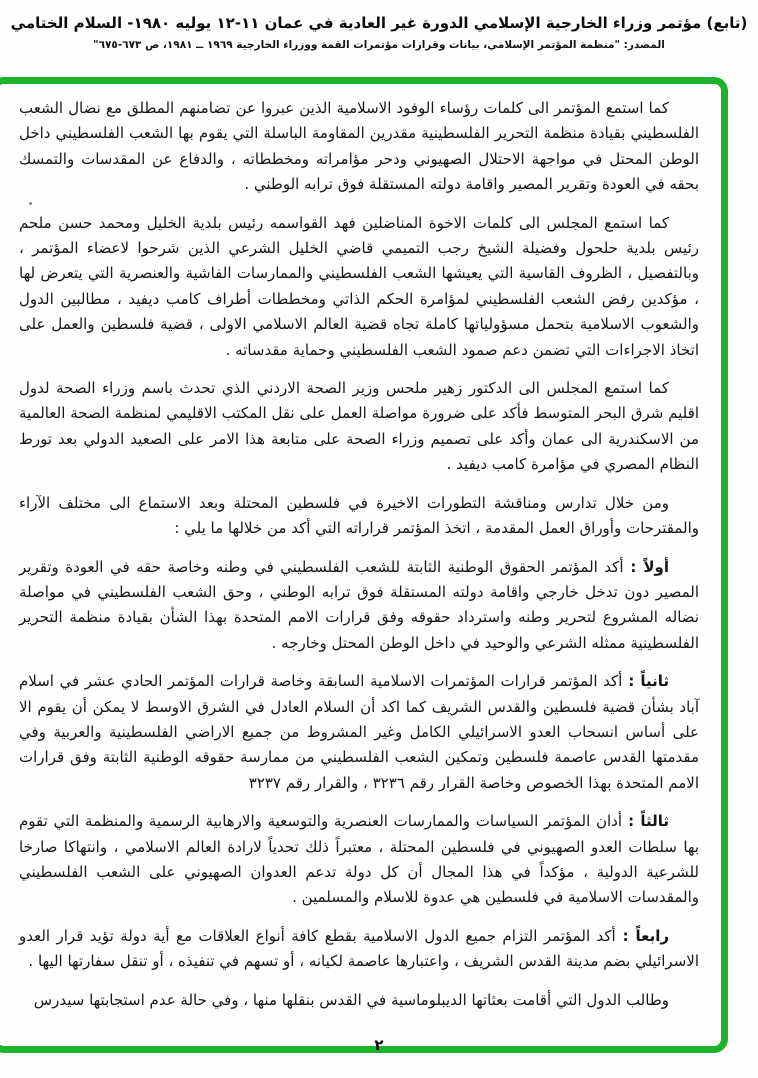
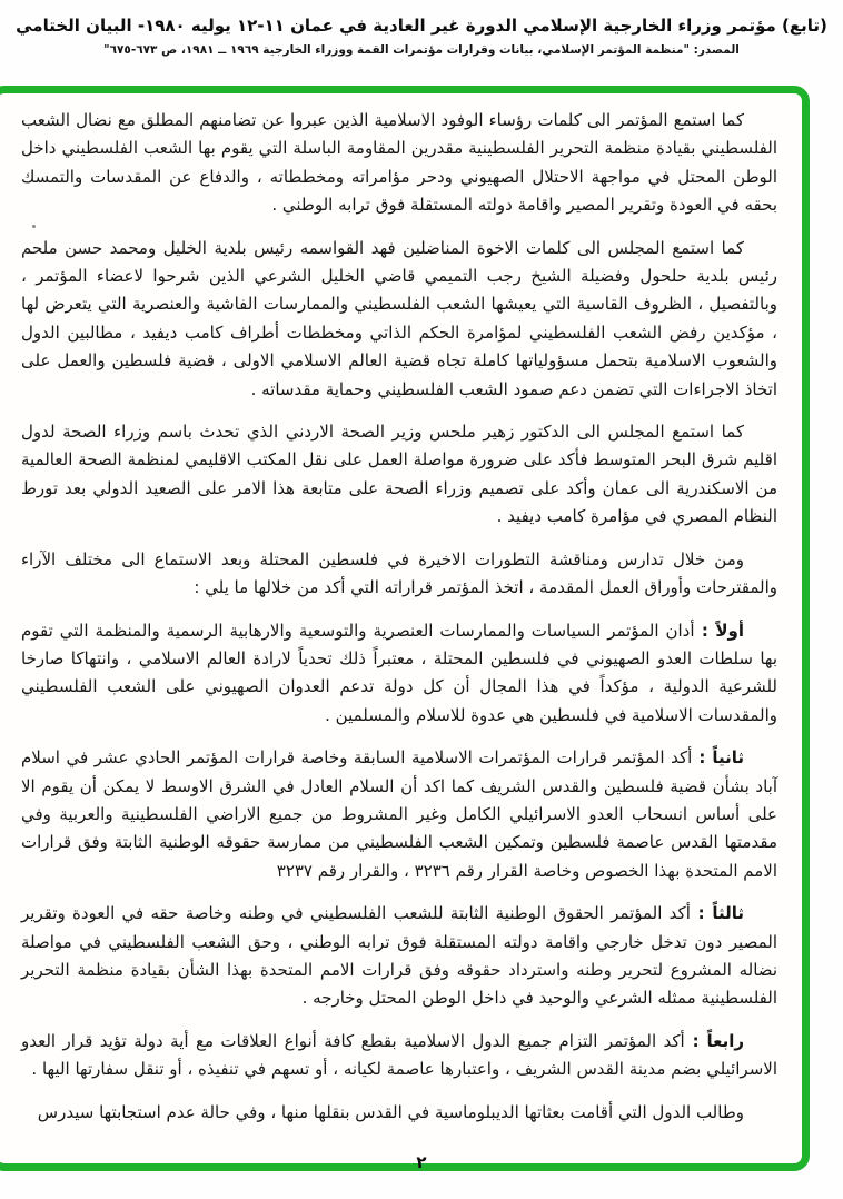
- (تابع) مؤتمر وزراء الخارجية الإسلامي الدورة غير العادية في عمان ١١-١٢ يوليه ١٩٨٠- السلام الختامي
+ (تابع) مؤتمر وزراء الخارجية الإسلامي الدورة غير العادية في عمان ١١-١٢ يوليه ١٩٨٠- البيان الختامي
  المصدر: "منظمة المؤتمر الإسلامي، بيانات وقرارات مؤتمرات القمة ووزراء الخارجية ١٩٦٩ ــ ١٩٨١، ص ٦٧٣-٦٧٥"
  كما استمع المؤتمر الى كلمات رؤساء الوفود الاسلامية الذين عبروا عن تضامنهم المطلق مع نضال الشعب الفلسطيني بقيادة منظمة التحرير الفلسطينية مقدرين المقاومة الباسلة التي يقوم بها الشعب الفلسطيني داخل الوطن المحتل في مواجهة الاحتلال الصهيوني ودحر مؤامراته ومخططاته ، والدفاع عن المقدسات والتمسك بحقه في العودة وتقرير المصير واقامة دولته المستقلة فوق ترابه الوطني .
  كما استمع المجلس الى كلمات الاخوة المناضلين فهد القواسمه رئيس بلدية الخليل ومحمد حسن ملحم رئيس بلدية حلحول وفضيلة الشيخ رجب التميمي قاضي الخليل الشرعي الذين شرحوا لاعضاء المؤتمر ، وبالتفصيل ، الظروف القاسية التي يعيشها الشعب الفلسطيني والممارسات الفاشية والعنصرية التي يتعرض لها ، مؤكدين رفض الشعب الفلسطيني لمؤامرة الحكم الذاتي ومخططات أطراف كامب ديفيد ، مطالبين الدول والشعوب الاسلامية بتحمل مسؤولياتها كاملة تجاه قضية العالم الاسلامي الاولى ، قضية فلسطين والعمل على اتخاذ الاجراءات التي تضمن دعم صمود الشعب الفلسطيني وحماية مقدساته .
  كما استمع المجلس الى الدكتور زهير ملحس وزير الصحة الاردني الذي تحدث باسم وزراء الصحة لدول اقليم شرق البحر المتوسط فأكد على ضرورة مواصلة العمل على نقل المكتب الاقليمي لمنظمة الصحة العالمية من الاسكندرية الى عمان وأكد على تصميم وزراء الصحة على متابعة هذا الامر على الصعيد الدولي بعد تورط النظام المصري في مؤامرة كامب ديفيد .
  ومن خلال تدارس ومناقشة التطورات الاخيرة في فلسطين المحتلة وبعد الاستماع الى مختلف الآراء والمقترحات وأوراق العمل المقدمة ، اتخذ المؤتمر قراراته التي أكد من خلالها ما يلي :
- أولاً : أكد المؤتمر الحقوق الوطنية الثابتة للشعب الفلسطيني في وطنه وخاصة حقه في العودة وتقرير المصير دون تدخل خارجي واقامة دولته المستقلة فوق ترابه الوطني ، وحق الشعب الفلسطيني في مواصلة نضاله المشروع لتحرير وطنه واسترداد حقوقه وفق قرارات الامم المتحدة بهذا الشأن بقيادة منظمة التحرير الفلسطينية ممثله الشرعي والوحيد في داخل الوطن المحتل وخارجه .
+ أولاً : أدان المؤتمر السياسات والممارسات العنصرية والتوسعية والارهابية الرسمية والمنظمة التي تقوم بها سلطات العدو الصهيوني في فلسطين المحتلة ، معتبراً ذلك تحدياً لارادة العالم الاسلامي ، وانتهاكا صارخا للشرعية الدولية ، مؤكداً في هذا المجال أن كل دولة تدعم العدوان الصهيوني على الشعب الفلسطيني والمقدسات الاسلامية في فلسطين هي عدوة للاسلام والمسلمين .
  ثانياً : أكد المؤتمر قرارات المؤتمرات الاسلامية السابقة وخاصة قرارات المؤتمر الحادي عشر في اسلام آباد بشأن قضية فلسطين والقدس الشريف كما اكد أن السلام العادل في الشرق الاوسط لا يمكن أن يقوم الا على أساس انسحاب العدو الاسرائيلي الكامل وغير المشروط من جميع الاراضي الفلسطينية والعربية وفي مقدمتها القدس عاصمة فلسطين وتمكين الشعب الفلسطيني من ممارسة حقوقه الوطنية الثابتة وفق قرارات الامم المتحدة بهذا الخصوص وخاصة القرار رقم ٣٢٣٦ ، والقرار رقم ٣٢٣٧
- ثالثاً : أدان المؤتمر السياسات والممارسات العنصرية والتوسعية والارهابية الرسمية والمنظمة التي تقوم بها سلطات العدو الصهيوني في فلسطين المحتلة ، معتبراً ذلك تحدياً لارادة العالم الاسلامي ، وانتهاكا صارخا للشرعية الدولية ، مؤكداً في هذا المجال أن كل دولة تدعم العدوان الصهيوني على الشعب الفلسطيني والمقدسات الاسلامية في فلسطين هي عدوة للاسلام والمسلمين .
+ ثالثاً : أكد المؤتمر الحقوق الوطنية الثابتة للشعب الفلسطيني في وطنه وخاصة حقه في العودة وتقرير المصير دون تدخل خارجي واقامة دولته المستقلة فوق ترابه الوطني ، وحق الشعب الفلسطيني في مواصلة نضاله المشروع لتحرير وطنه واسترداد حقوقه وفق قرارات الامم المتحدة بهذا الشأن بقيادة منظمة التحرير الفلسطينية ممثله الشرعي والوحيد في داخل الوطن المحتل وخارجه .
  رابعاً : أكد المؤتمر التزام جميع الدول الاسلامية بقطع كافة أنواع العلاقات مع أية دولة تؤيد قرار العدو الاسرائيلي بضم مدينة القدس الشريف ، واعتبارها عاصمة لكيانه ، أو تسهم في تنفيذه ، أو تنقل سفارتها اليها .
  وطالب الدول التي أقامت بعثاتها الديبلوماسية في القدس بنقلها منها ، وفي حالة عدم استجابتها سيدرس
  ٢
